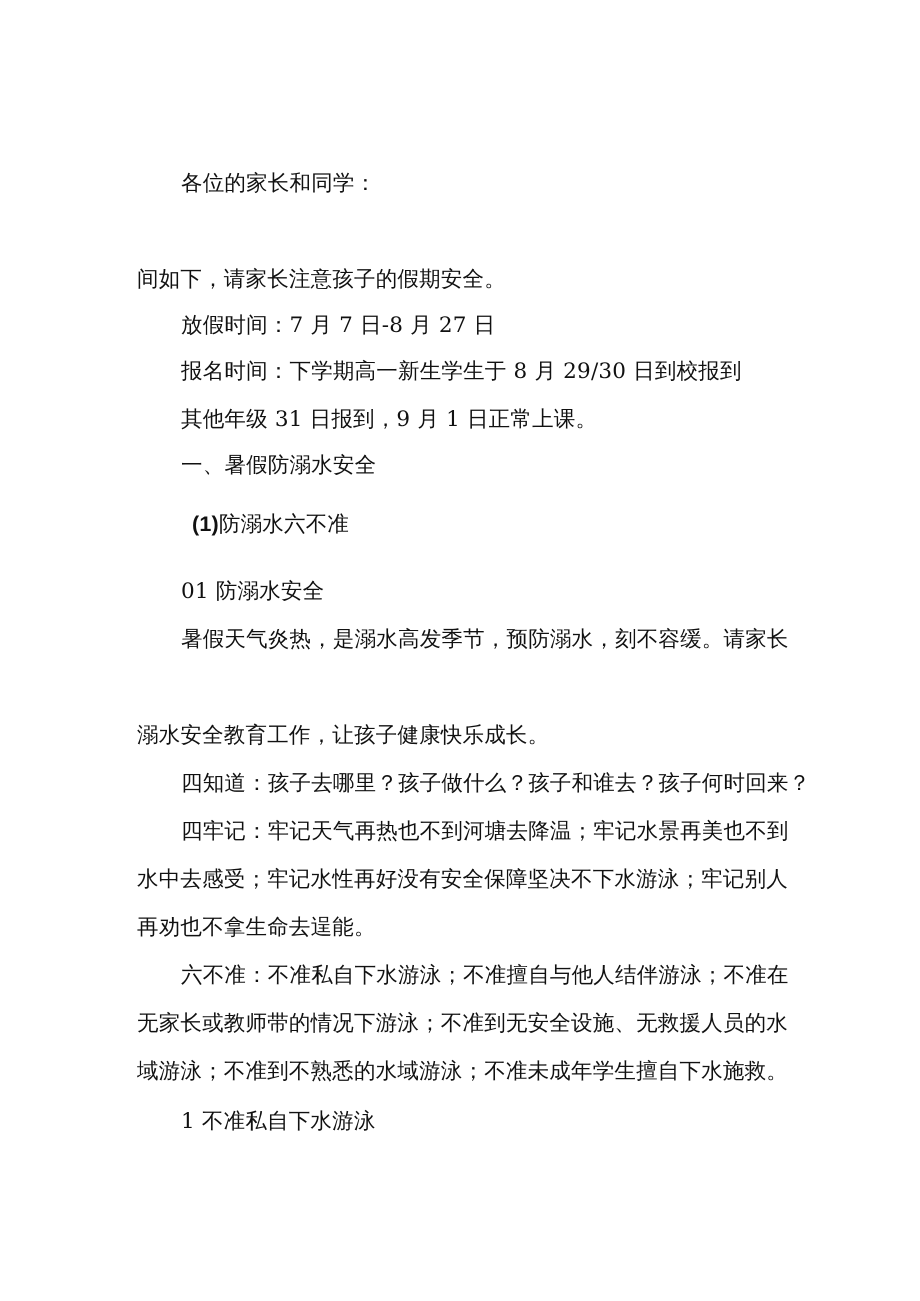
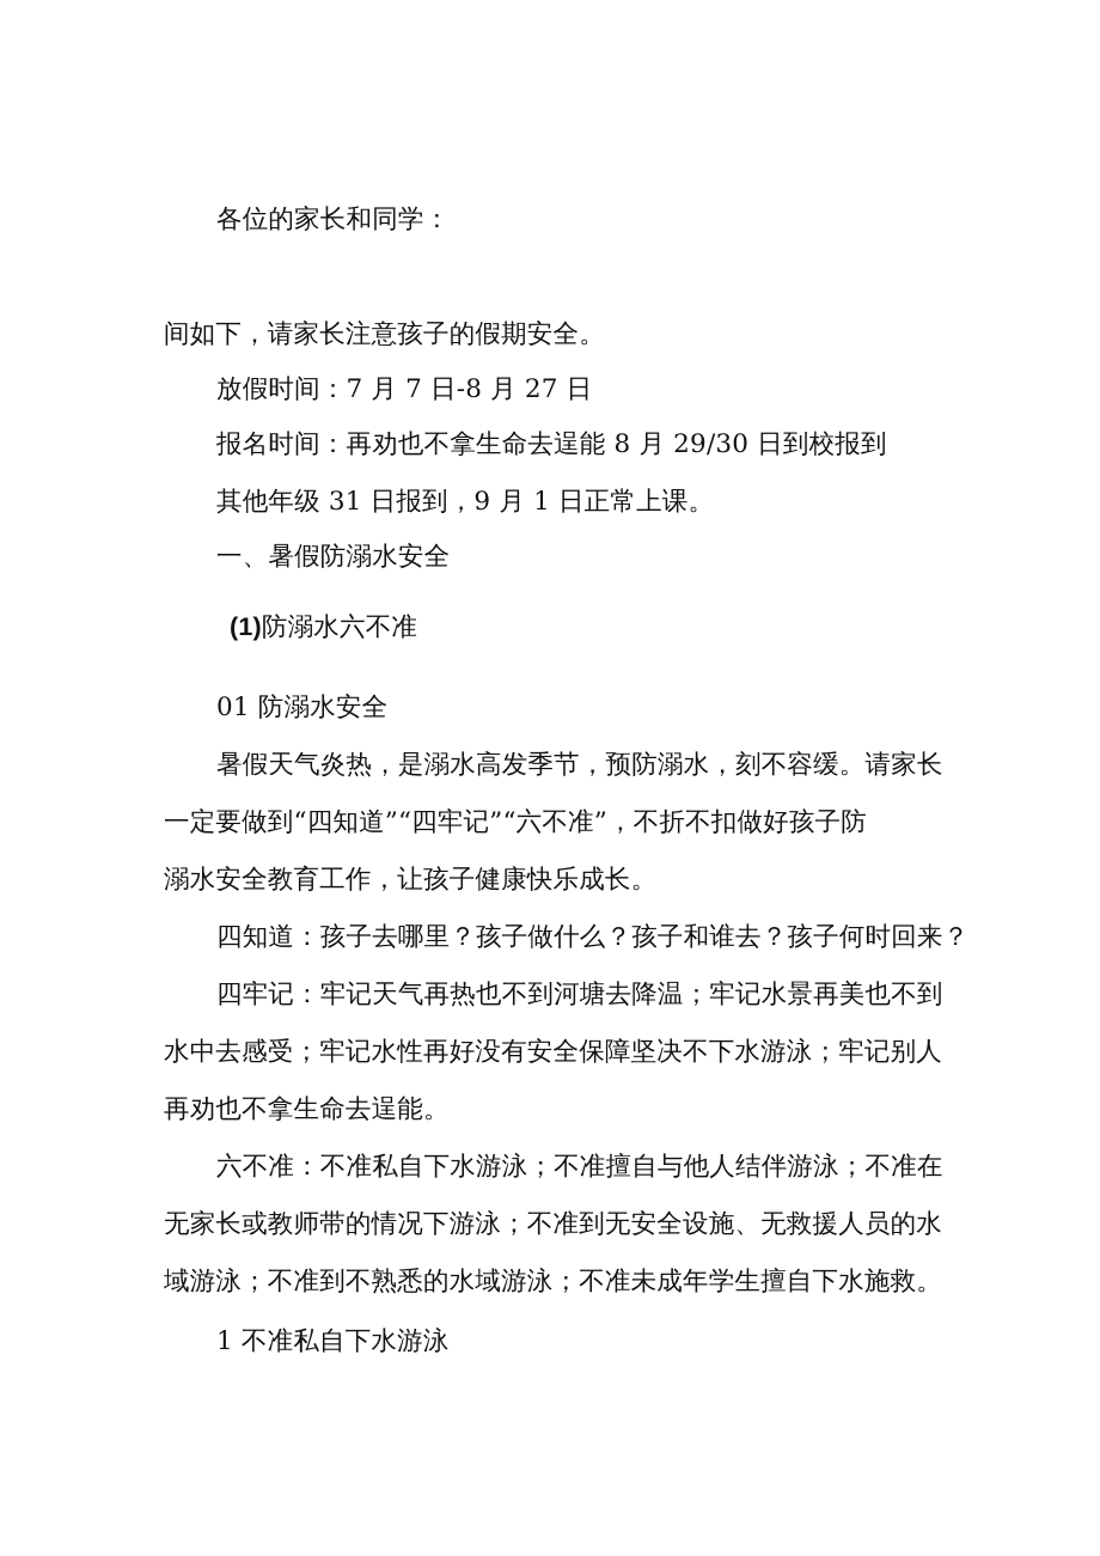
  各位的家长和同学：
  间如下，请家长注意孩子的假期安全。
  放假时间：7 月 7 日-8 月 27 日
- 报名时间：下学期高一新生学生于 8 月 29/30 日到校报到
+ 报名时间：再劝也不拿生命去逞能 8 月 29/30 日到校报到
  其他年级 31 日报到，9 月 1 日正常上课。
  一、暑假防溺水安全
  (1)防溺水六不准
  01 防溺水安全
  暑假天气炎热，是溺水高发季节，预防溺水，刻不容缓。请家长
+ 一定要做到“四知道”“四牢记”“六不准”，不折不扣做好孩子防
  溺水安全教育工作，让孩子健康快乐成长。
  四知道：孩子去哪里？孩子做什么？孩子和谁去？孩子何时回来？
  四牢记：牢记天气再热也不到河塘去降温；牢记水景再美也不到
  水中去感受；牢记水性再好没有安全保障坚决不下水游泳；牢记别人
  再劝也不拿生命去逞能。
  六不准：不准私自下水游泳；不准擅自与他人结伴游泳；不准在
  无家长或教师带的情况下游泳；不准到无安全设施、无救援人员的水
  域游泳；不准到不熟悉的水域游泳；不准未成年学生擅自下水施救。
  1 不准私自下水游泳
